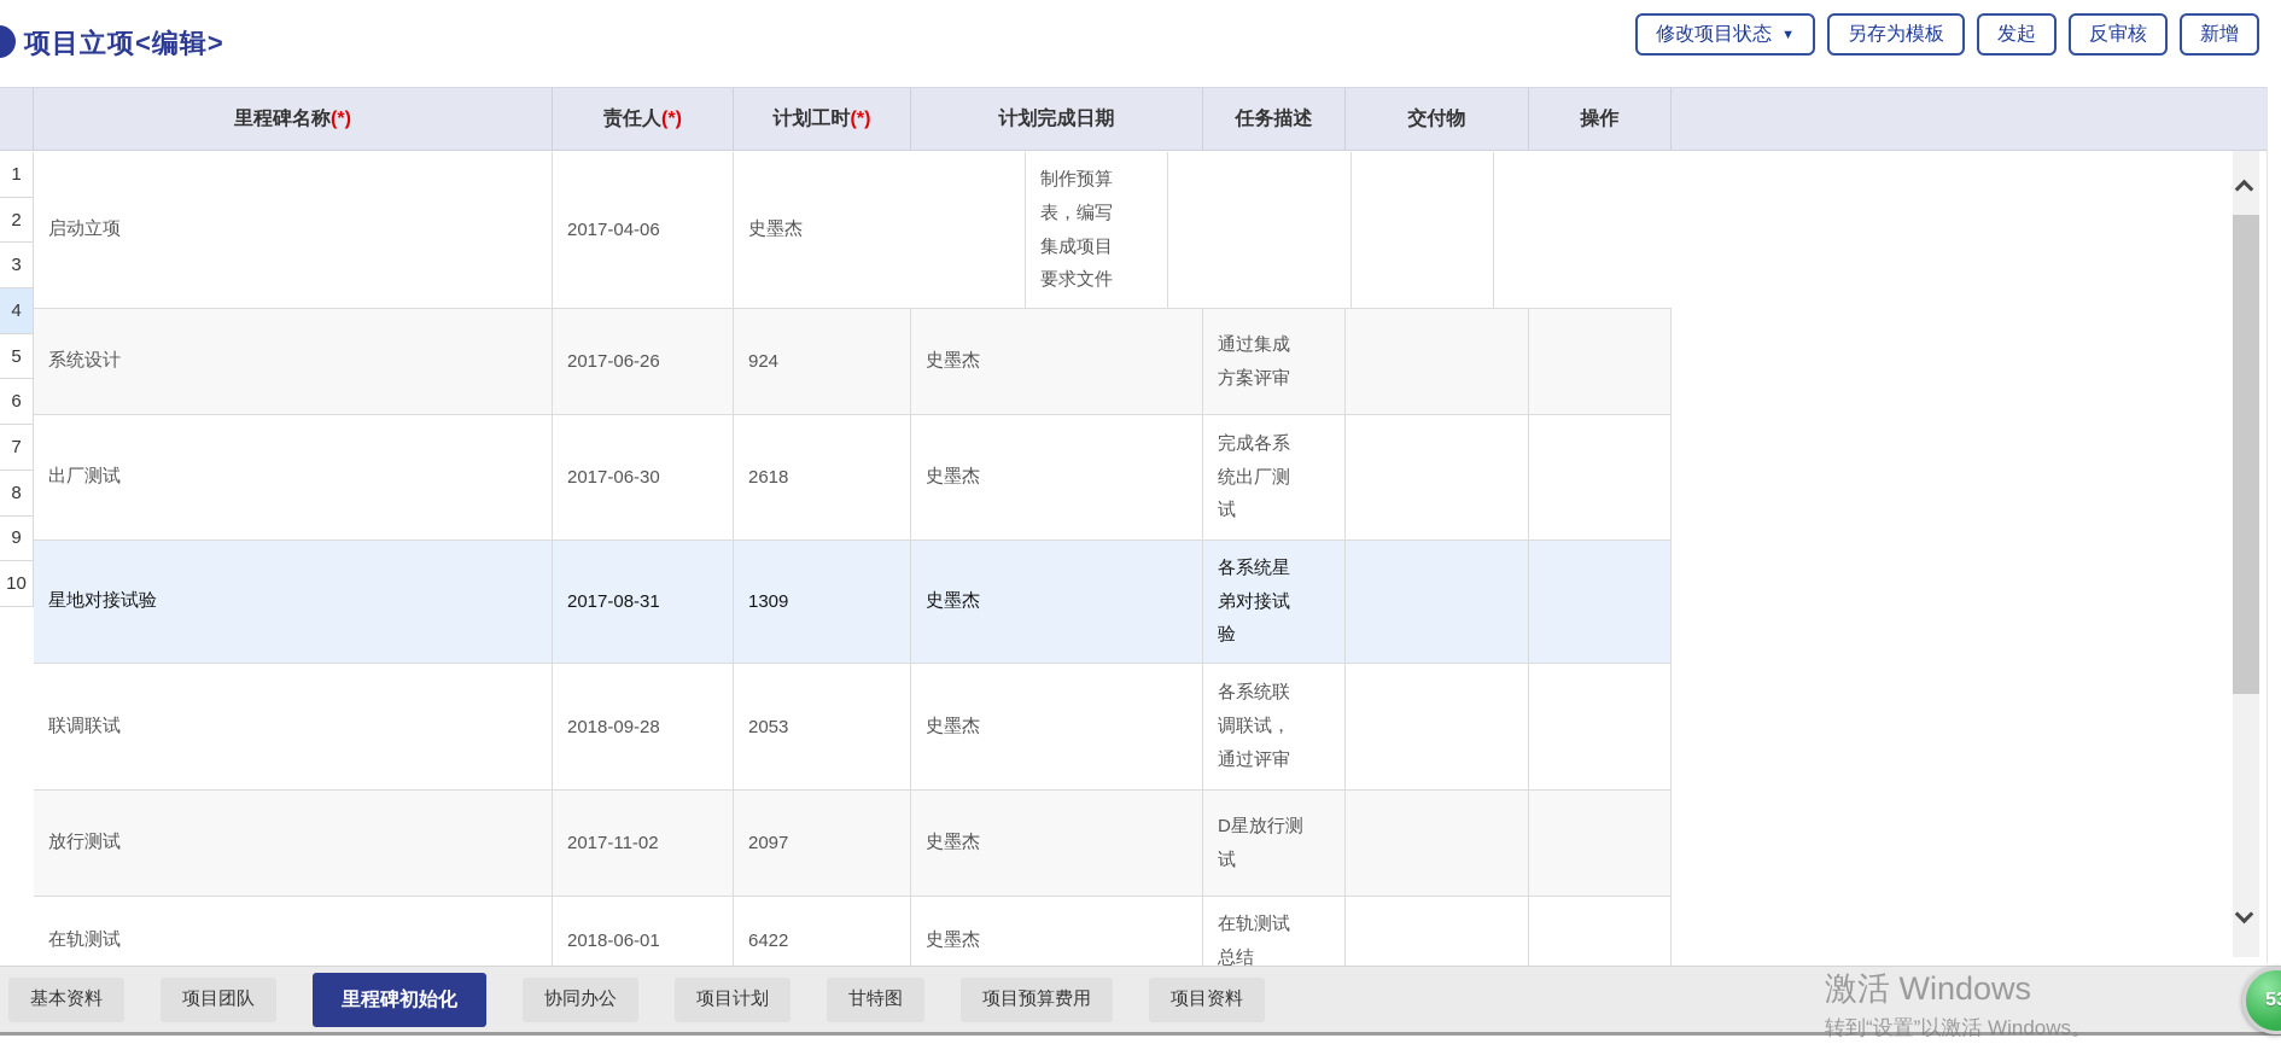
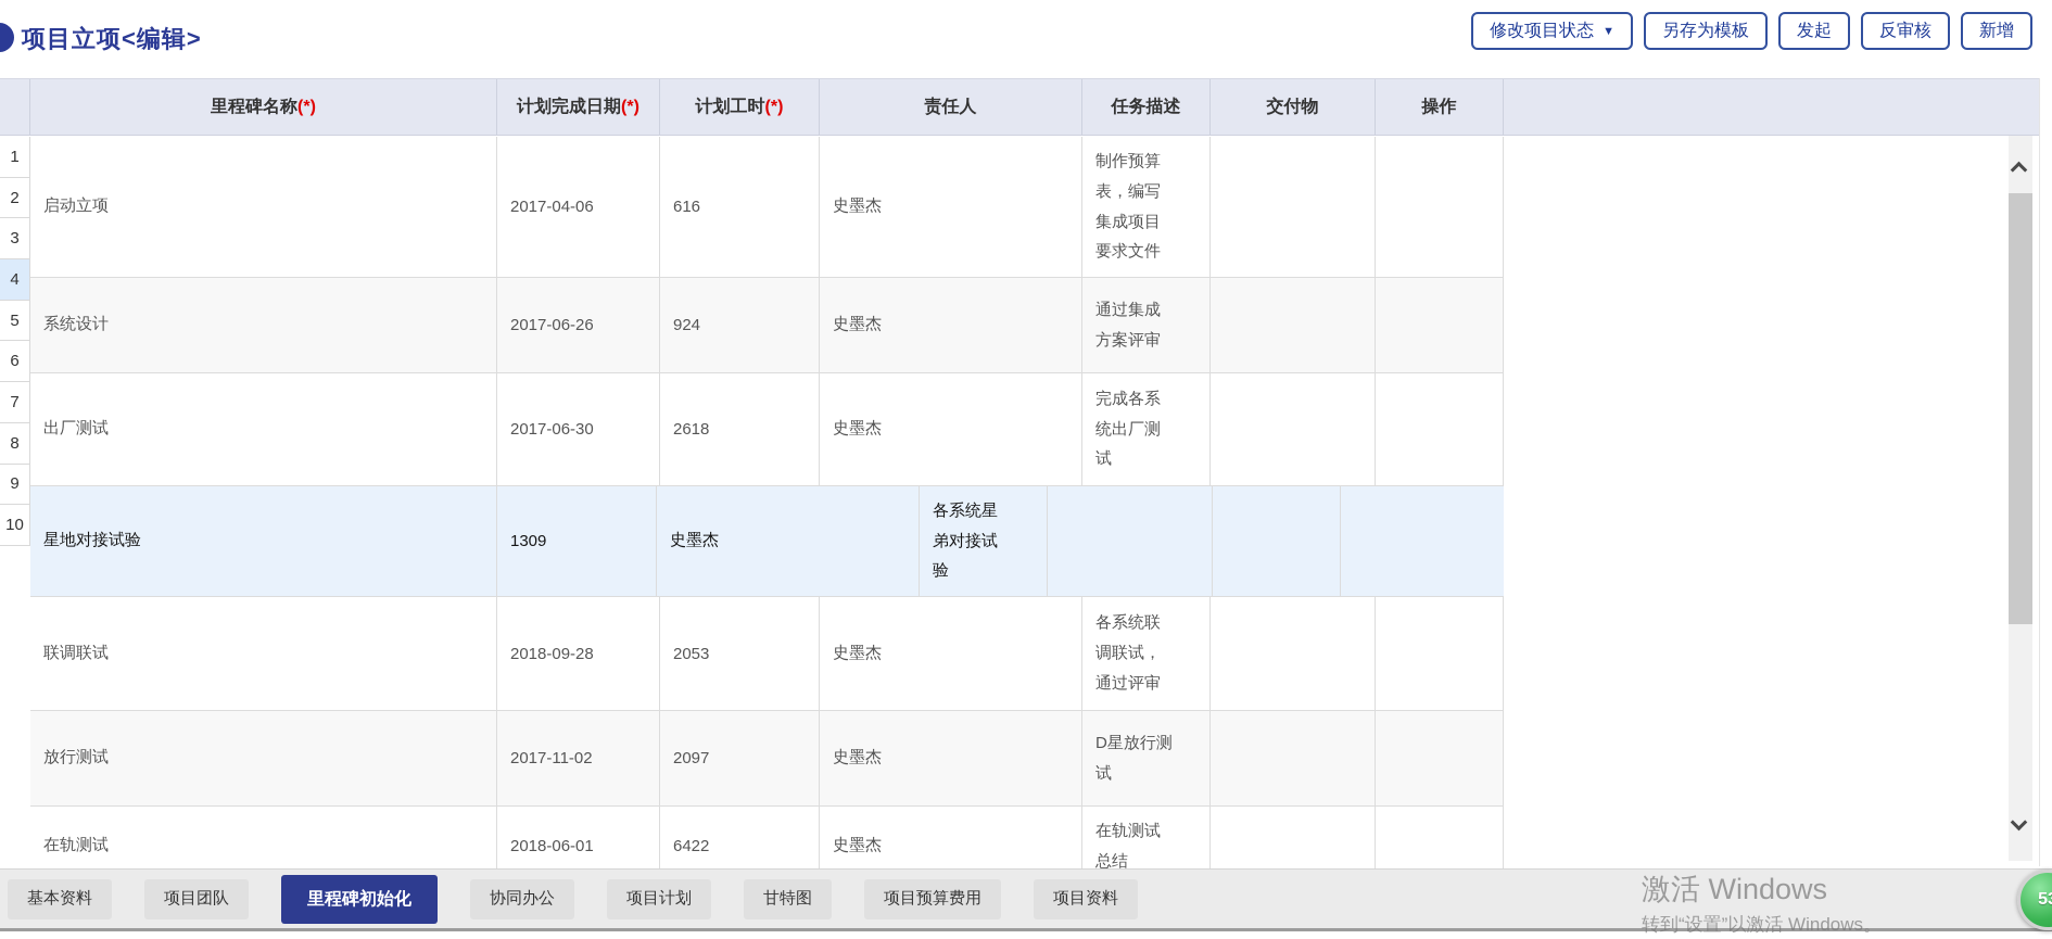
  项目立项<编辑>
  修改项目状态
  ▼
  另存为模板
  发起
  反审核
  新增
  里程碑名称
  (*)
- 责任人
+ 计划完成日期
  (*)
  计划工时
  (*)
- 计划完成日期
+ 责任人
  任务描述
  交付物
  操作
  1
  2
  3
  4
  5
  6
  7
  8
  9
  10
  启动立项
  2017-04-06
+ 616
  史墨杰
  制作预算
  表，编写
  集成项目
  要求文件
  系统设计
  2017-06-26
  924
  史墨杰
  通过集成
  方案评审
  出厂测试
  2017-06-30
  2618
  史墨杰
  完成各系
  统出厂测
  试
  星地对接试验
- 2017-08-31
  1309
  史墨杰
  各系统星
  弟对接试
  验
  联调联试
  2018-09-28
  2053
  史墨杰
  各系统联
  调联试，
  通过评审
  放行测试
  2017-11-02
  2097
  史墨杰
  D星放行测
  试
  在轨测试
  2018-06-01
  6422
  史墨杰
  在轨测试
  总结
  基本资料
  项目团队
  里程碑初始化
  协同办公
  项目计划
  甘特图
  项目预算费用
  项目资料
  激活 Windows
  转到“设置”以激活 Windows。
